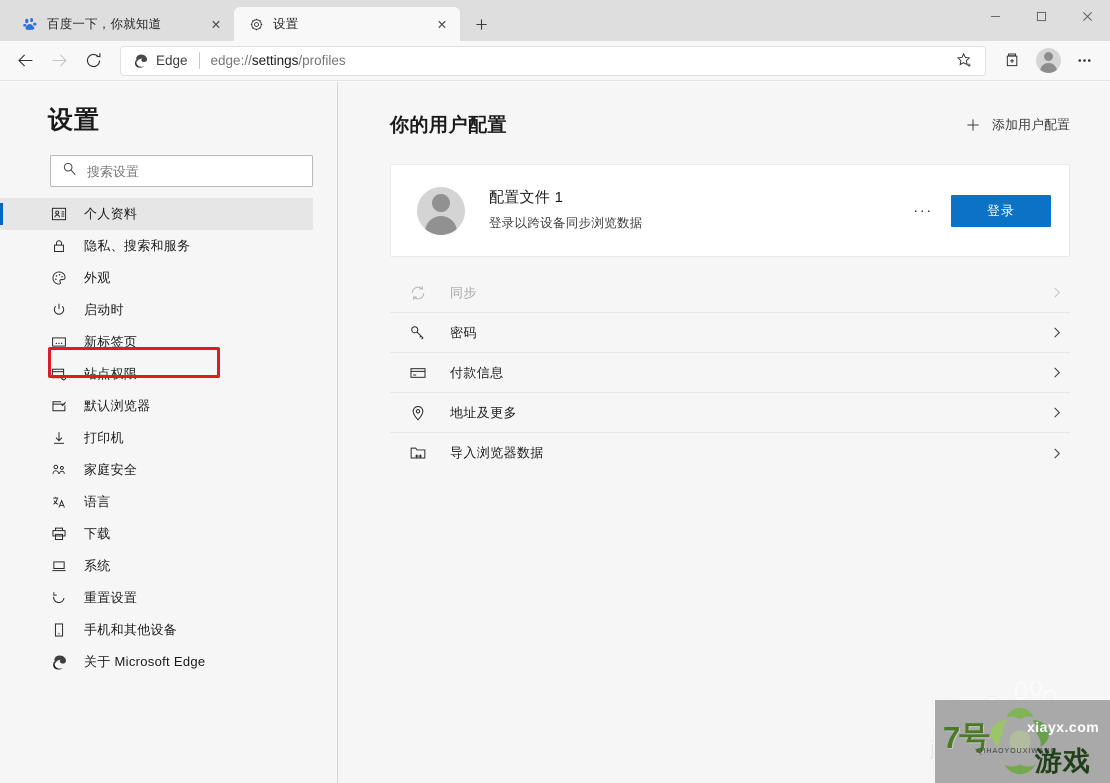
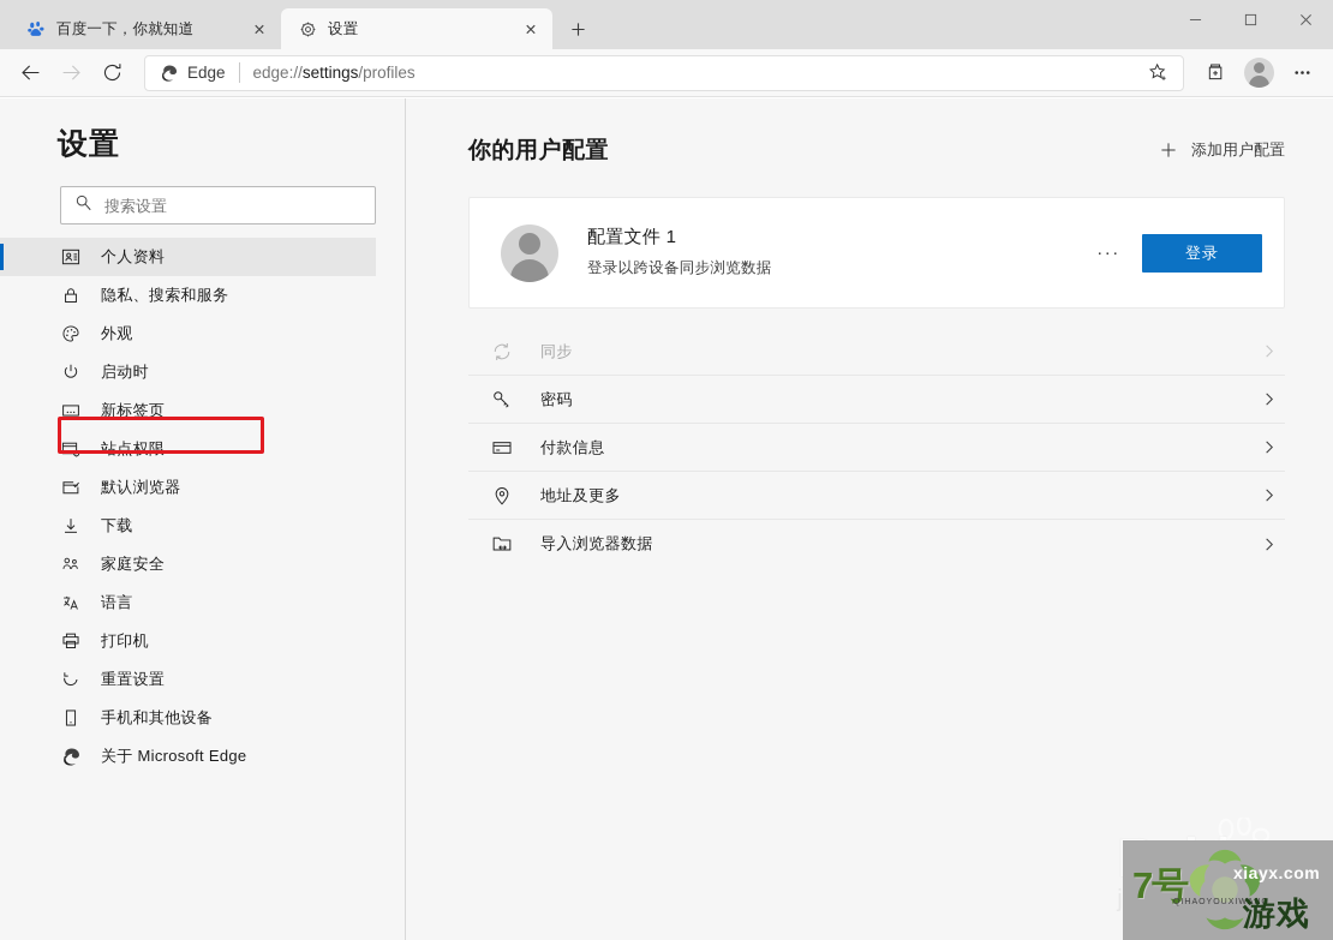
  百度一下，你就知道
  ✕
  设置
  ✕
  Edge
  edge://settings/profiles
  设置
  搜索设置
  个人资料
  隐私、搜索和服务
  外观
  启动时
  新标签页
  站点权限
  默认浏览器
- 打印机
+ 下载
  家庭安全
  语言
- 下载
+ 打印机
- 系统
  重置设置
  手机和其他设备
  关于 Microsoft Edge
  你的用户配置
  添加用户配置
  配置文件 1
  登录以跨设备同步浏览数据
  ···
  登录
  同步
  密码
  付款信息
  地址及更多
  导入浏览器数据
  7号
  xiayx.com
  游戏
